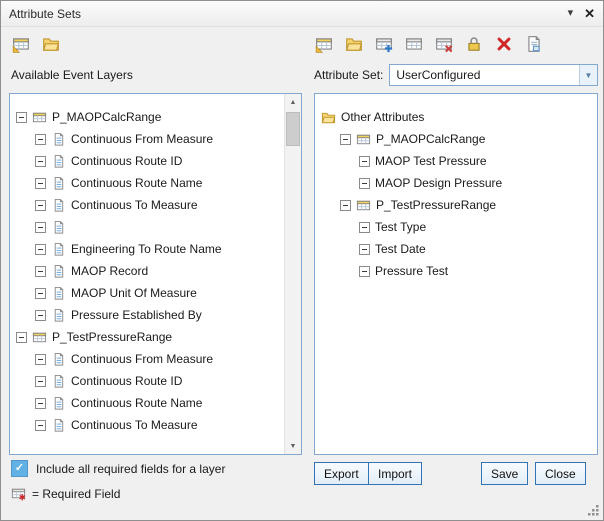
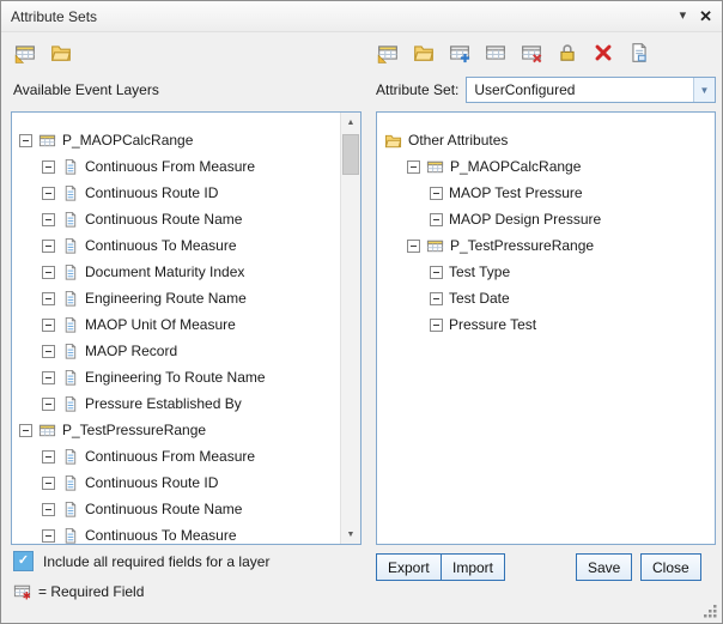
  Attribute Sets
  ▾
  ✕
  Available Event Layers
  Attribute Set:
  UserConfigured
  ▼
  P_MAOPCalcRange
  Continuous From Measure
  Continuous Route ID
  Continuous Route Name
  Continuous To Measure
+ Document Maturity Index
+ Engineering Route Name
- Engineering To Route Name
+ MAOP Unit Of Measure
  MAOP Record
- MAOP Unit Of Measure
+ Engineering To Route Name
  Pressure Established By
  P_TestPressureRange
  Continuous From Measure
  Continuous Route ID
  Continuous Route Name
  Continuous To Measure
  Other Attributes
  P_MAOPCalcRange
  MAOP Test Pressure
  MAOP Design Pressure
  P_TestPressureRange
  Test Type
  Test Date
  Pressure Test
  ✓
  Include all required fields for a layer
  = Required Field
  Export
  Import
  Save
  Close
